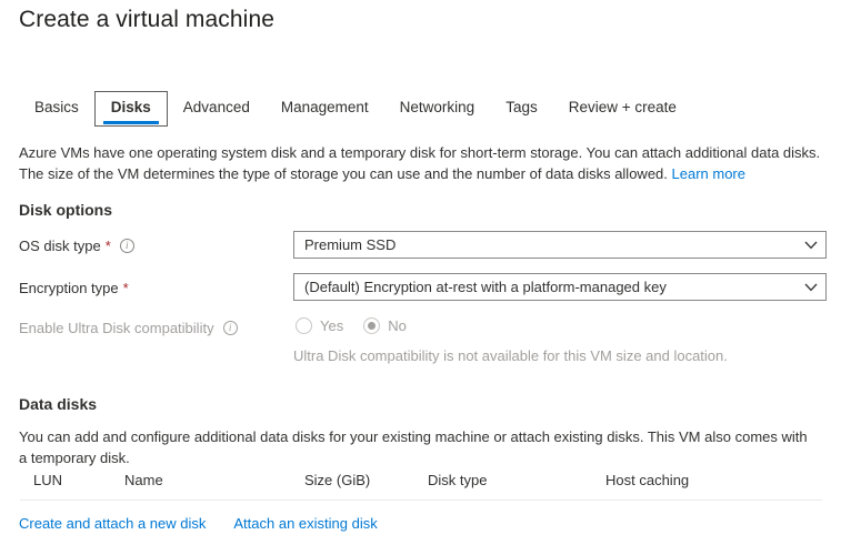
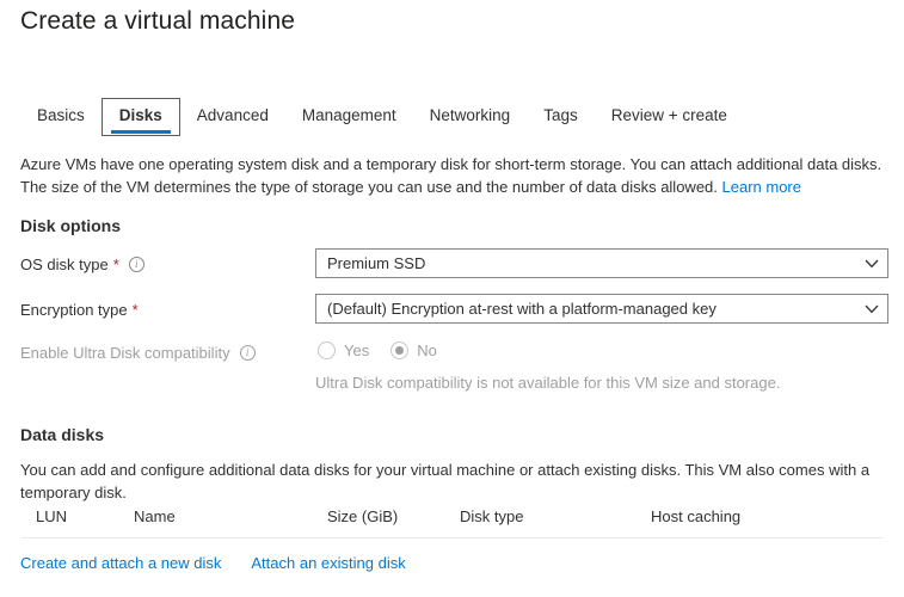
  Create a virtual machine
  Basics
  Disks
  Advanced
  Management
  Networking
  Tags
  Review + create
  Azure VMs have one operating system disk and a temporary disk for short-term storage. You can attach additional data disks. The size of the VM determines the type of storage you can use and the number of data disks allowed. Learn more
  Disk options
  OS disk type
  *
  i
  Premium SSD
  Encryption type
  *
  (Default) Encryption at-rest with a platform-managed key
  Enable Ultra Disk compatibility
  i
  Yes
  No
- Ultra Disk compatibility is not available for this VM size and location.
+ Ultra Disk compatibility is not available for this VM size and storage.
  Data disks
- You can add and configure additional data disks for your existing machine or attach existing disks. This VM also comes with a temporary disk.
+ You can add and configure additional data disks for your virtual machine or attach existing disks. This VM also comes with a temporary disk.
  LUN
  Name
  Size (GiB)
  Disk type
  Host caching
  Create and attach a new disk
  Attach an existing disk
